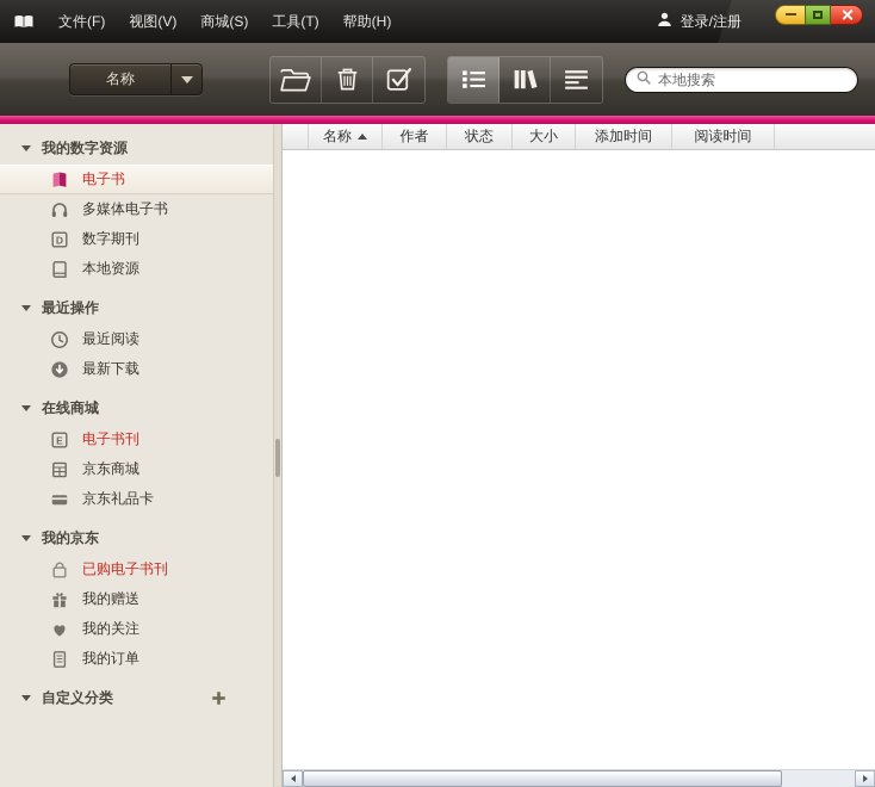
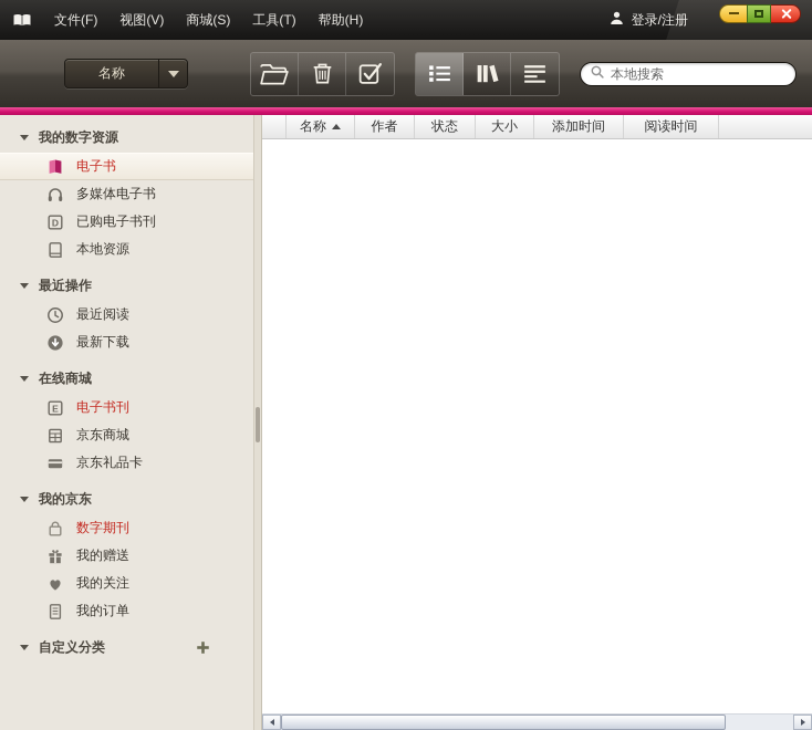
  文件(F)
  视图(V)
  商城(S)
  工具(T)
  帮助(H)
  登录/注册
  名称
  本地搜索
  我的数字资源
  电子书
  多媒体电子书
  D
- 数字期刊
+ 已购电子书刊
  本地资源
  最近操作
  最近阅读
  最新下载
  在线商城
  E
  电子书刊
  京东商城
  京东礼品卡
  我的京东
- 已购电子书刊
+ 数字期刊
  我的赠送
  我的关注
  我的订单
  自定义分类
  名称
  作者
  状态
  大小
  添加时间
  阅读时间
